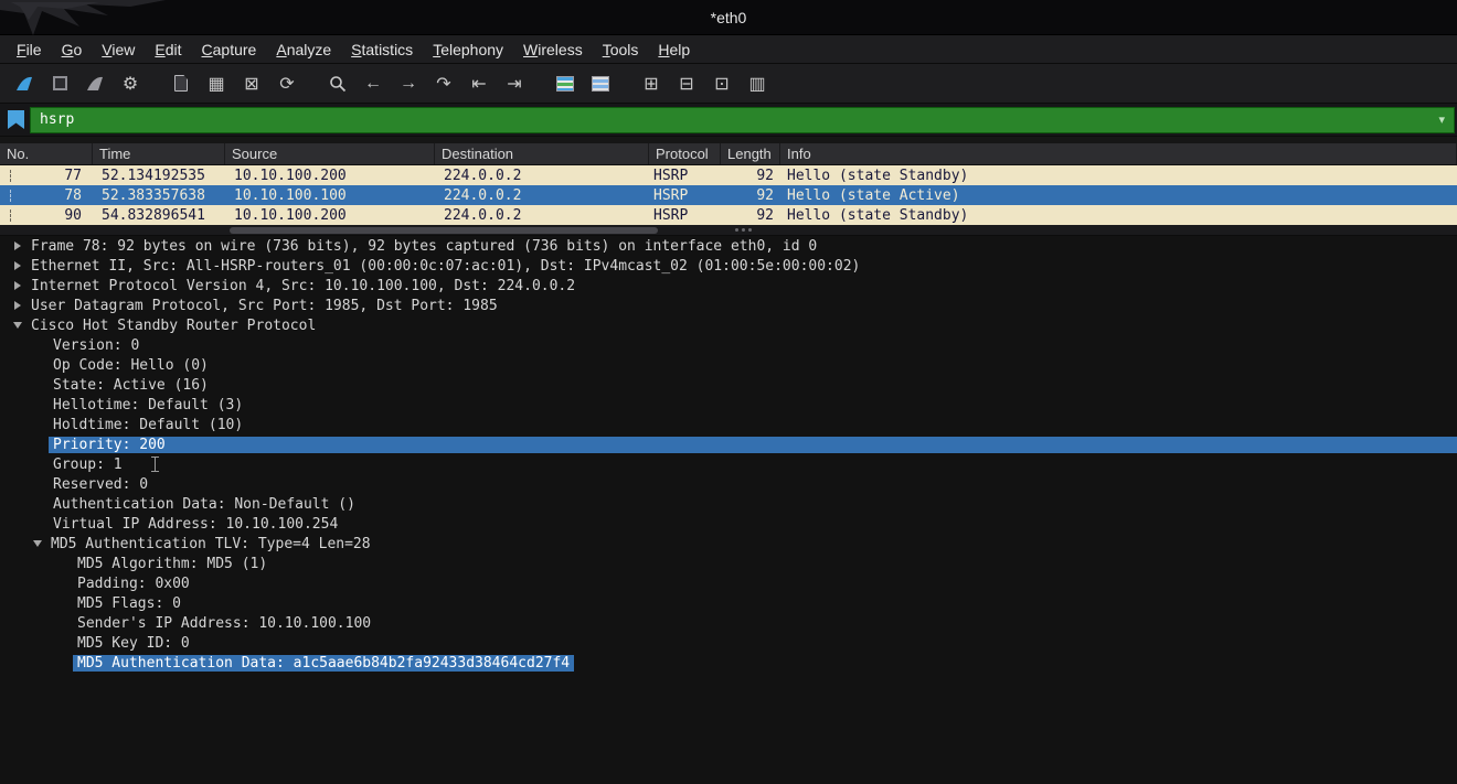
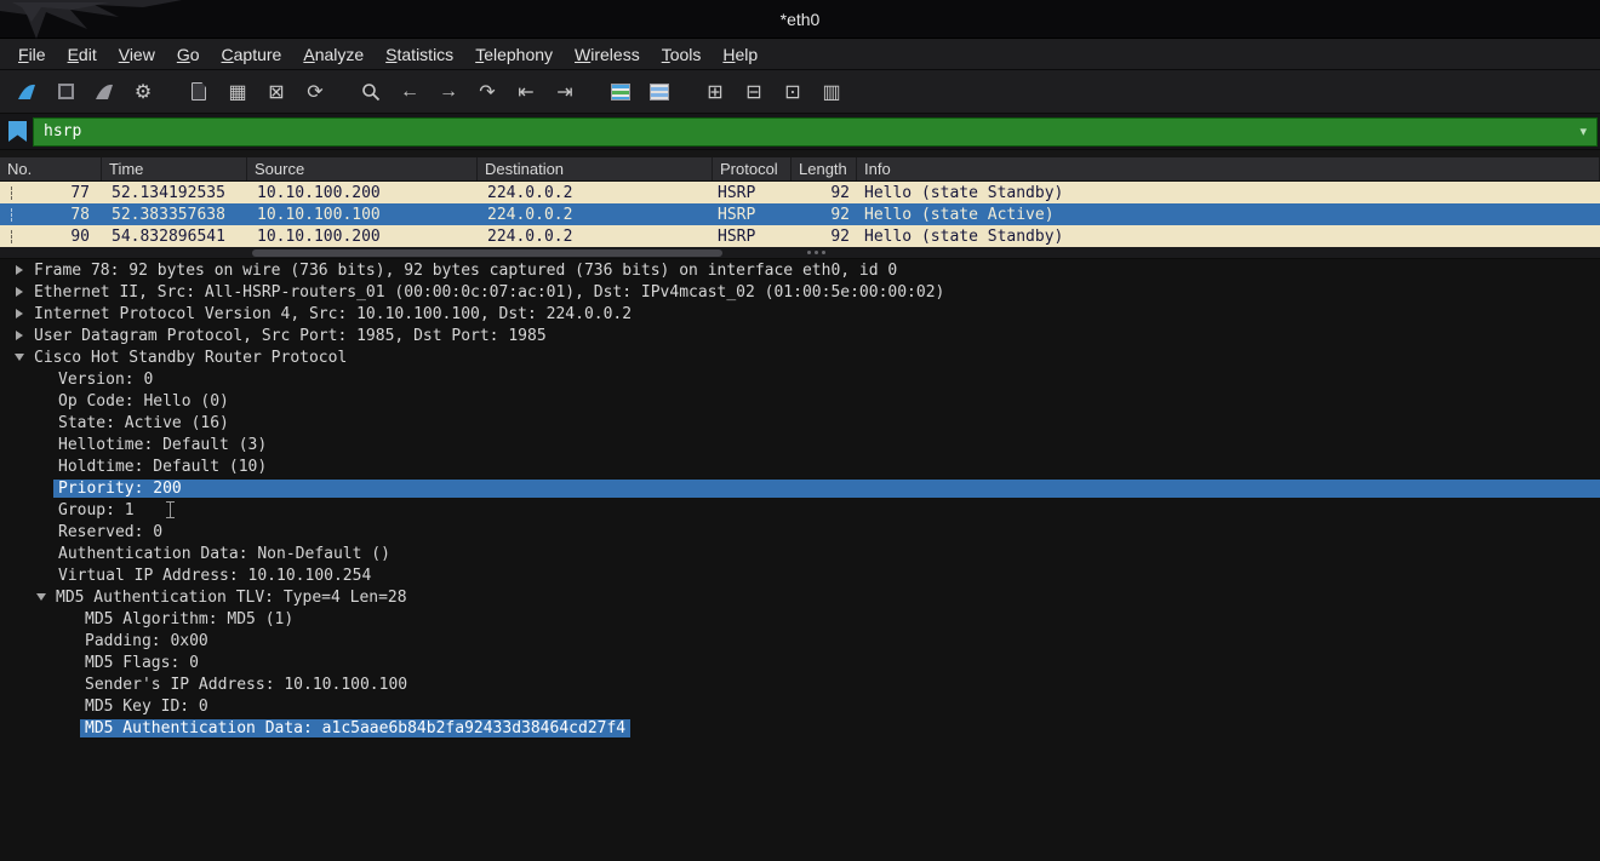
  *eth0
  File
- Go
+ Edit
  View
- Edit
+ Go
  Capture
  Analyze
  Statistics
  Telephony
  Wireless
  Tools
  Help
  ⚙
  ▦
  ⊠
  ⟳
  ←
  →
  ↷
  ⇤
  ⇥
  ⊞
  ⊟
  ⊡
  ▥
  hsrp
  ▾
  No.
  Time
  Source
  Destination
  Protocol
  Length
  Info
  77
  52.134192535
  10.10.100.200
  224.0.0.2
  HSRP
  92
  Hello (state Standby)
  78
  52.383357638
  10.10.100.100
  224.0.0.2
  HSRP
  92
  Hello (state Active)
  90
  54.832896541
  10.10.100.200
  224.0.0.2
  HSRP
  92
  Hello (state Standby)
  Frame 78: 92 bytes on wire (736 bits), 92 bytes captured (736 bits) on interface eth0, id 0
  Ethernet II, Src: All-HSRP-routers_01 (00:00:0c:07:ac:01), Dst: IPv4mcast_02 (01:00:5e:00:00:02)
  Internet Protocol Version 4, Src: 10.10.100.100, Dst: 224.0.0.2
  User Datagram Protocol, Src Port: 1985, Dst Port: 1985
  Cisco Hot Standby Router Protocol
  Version: 0
  Op Code: Hello (0)
  State: Active (16)
  Hellotime: Default (3)
  Holdtime: Default (10)
  Priority: 200
  Group: 1
  Reserved: 0
  Authentication Data: Non-Default ()
  Virtual IP Address: 10.10.100.254
  MD5 Authentication TLV: Type=4 Len=28
  MD5 Algorithm: MD5 (1)
  Padding: 0x00
  MD5 Flags: 0
  Sender's IP Address: 10.10.100.100
  MD5 Key ID: 0
  MD5 Authentication Data: a1c5aae6b84b2fa92433d38464cd27f4
